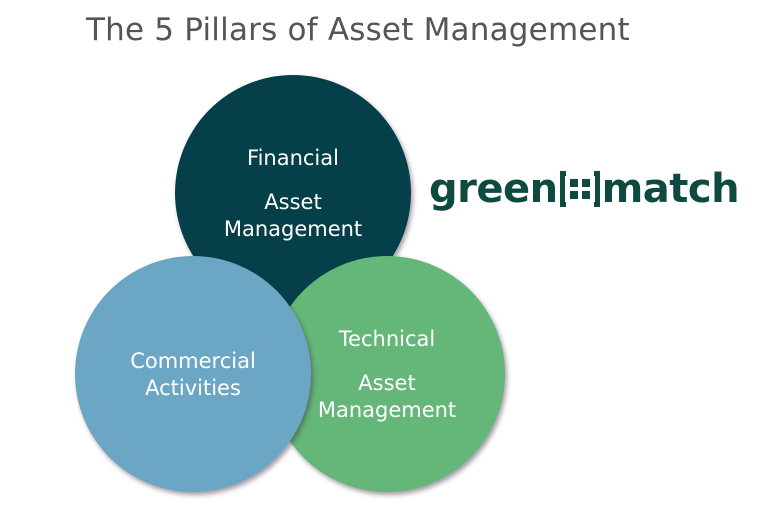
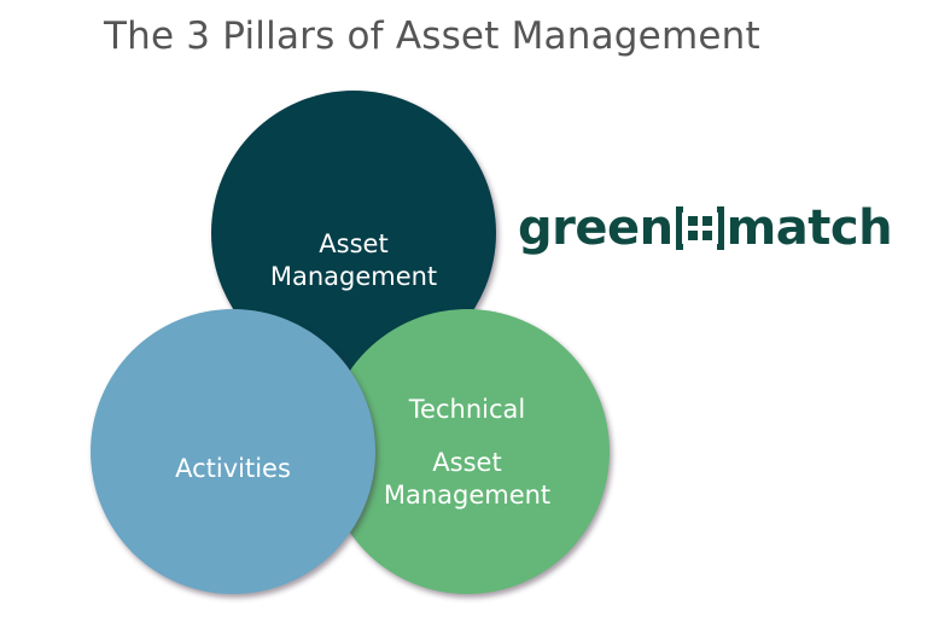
- The 5 Pillars of Asset Management
+ The 3 Pillars of Asset Management
- Financial
  Asset
  Management
  Technical
  Asset
  Management
- Commercial
  Activities
  green
  match
